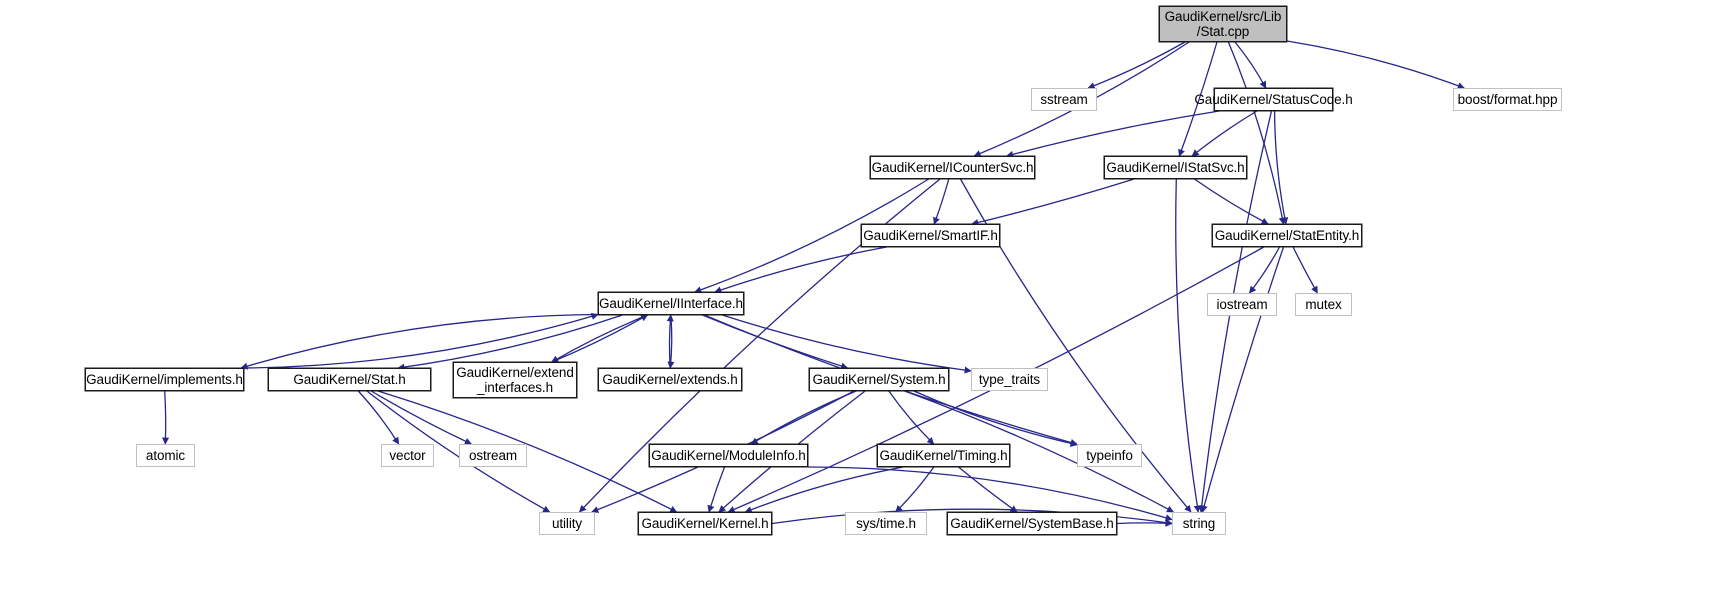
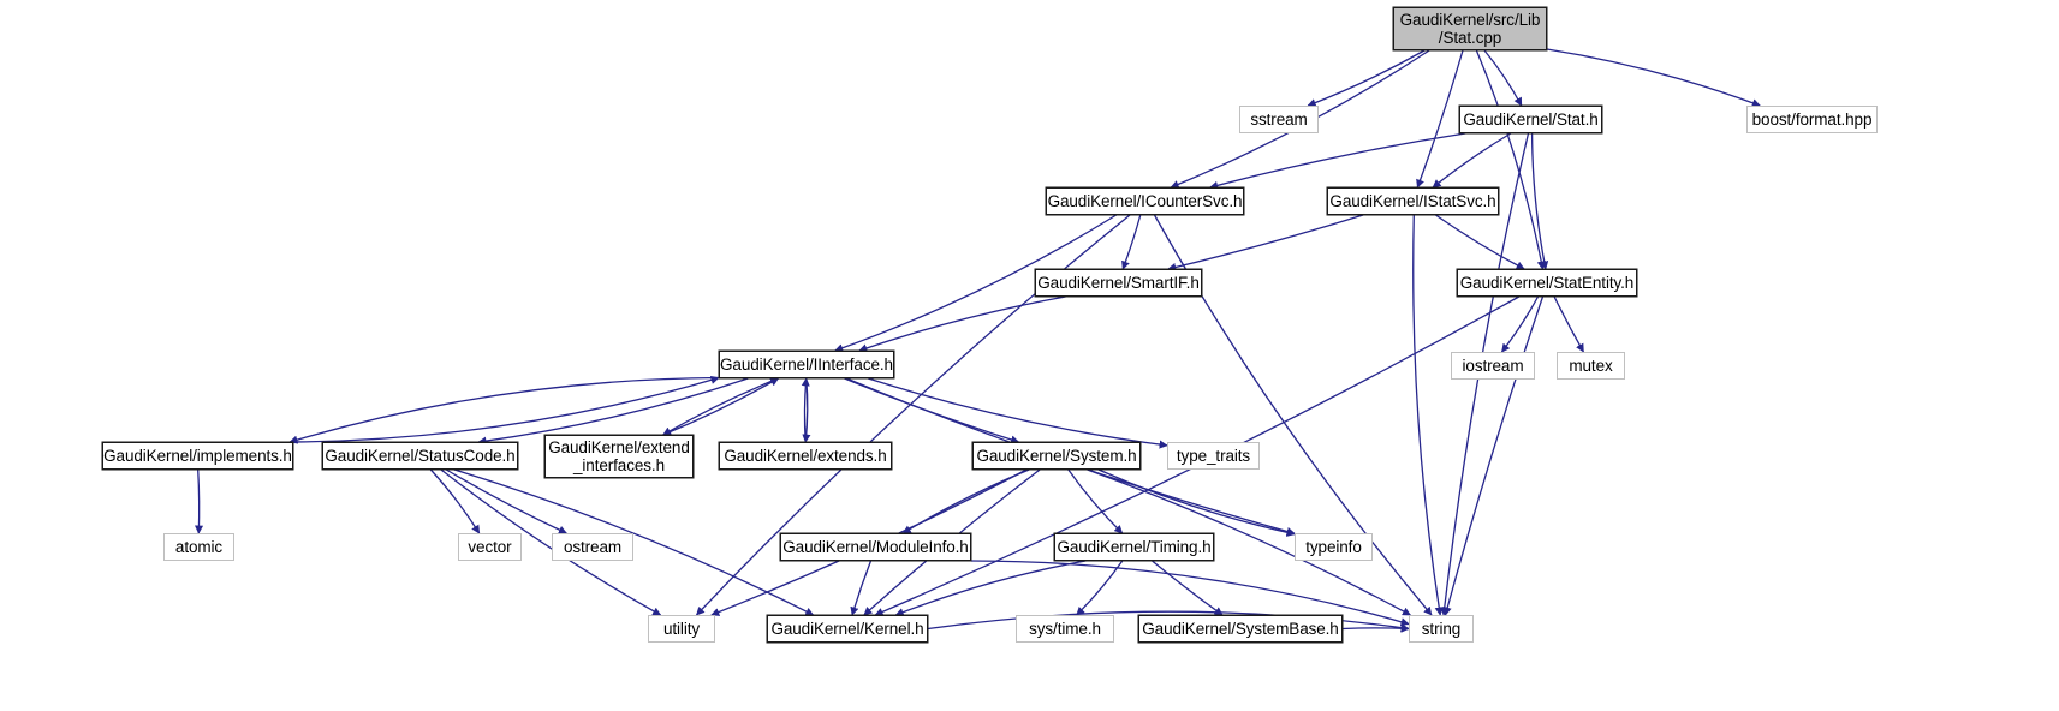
  GaudiKernel/src/Lib
  /Stat.cpp
  sstream
- GaudiKernel/StatusCode.h
+ GaudiKernel/Stat.h
  boost/format.hpp
  GaudiKernel/ICounterSvc.h
  GaudiKernel/IStatSvc.h
  GaudiKernel/SmartIF.h
  GaudiKernel/StatEntity.h
  iostream
  mutex
  GaudiKernel/IInterface.h
  GaudiKernel/implements.h
- GaudiKernel/Stat.h
+ GaudiKernel/StatusCode.h
  GaudiKernel/extend
  _interfaces.h
  GaudiKernel/extends.h
  GaudiKernel/System.h
  type_traits
  atomic
  vector
  ostream
  GaudiKernel/ModuleInfo.h
  GaudiKernel/Timing.h
  typeinfo
  utility
  GaudiKernel/Kernel.h
  sys/time.h
  GaudiKernel/SystemBase.h
  string
